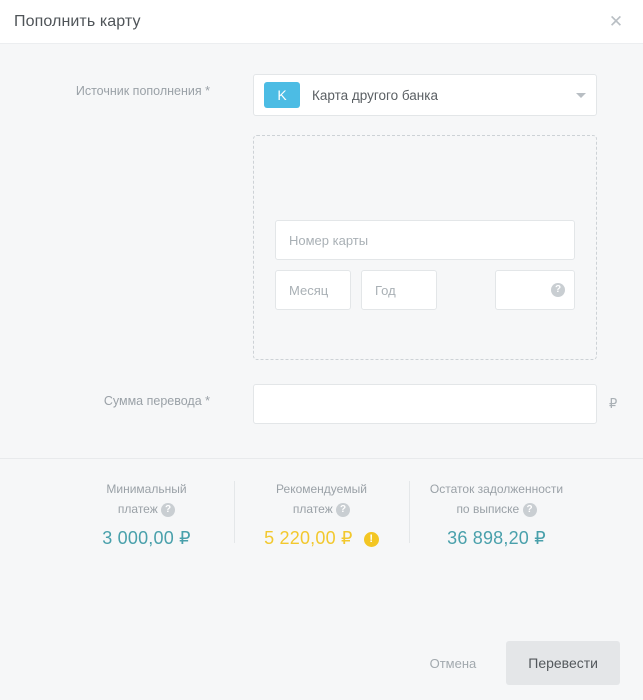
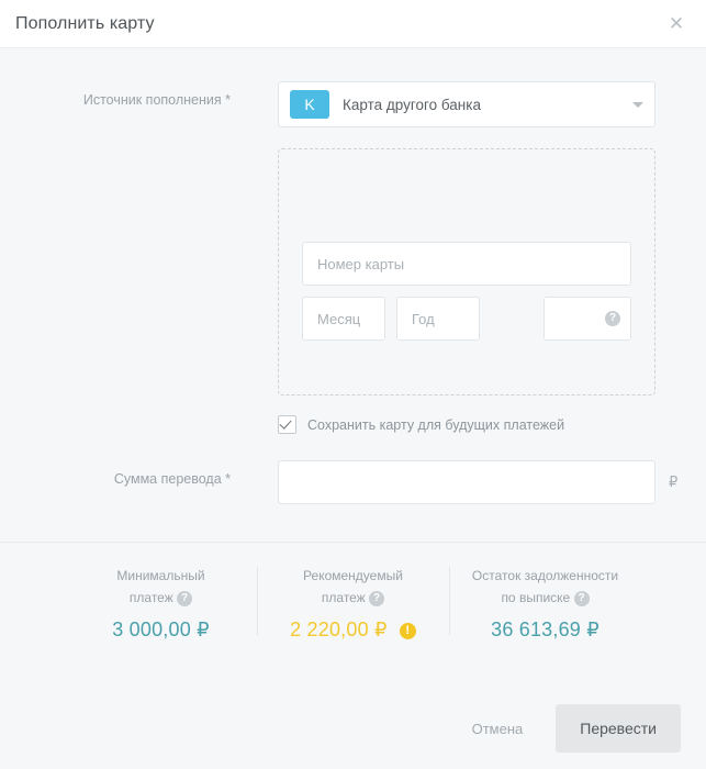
  Пополнить карту
  ✕
  Источник пополнения *
  K
  Карта другого банка
  Номер карты
  Месяц
  Год
  ?
+ Сохранить карту для будущих платежей
  Сумма перевода *
  ₽
  Минимальный
  платеж ?
  3 000,00 ₽
  Рекомендуемый
  платеж ?
- 5 220,00 ₽ !
+ 2 220,00 ₽ !
  Остаток задолженности
  по выписке ?
- 36 898,20 ₽
+ 36 613,69 ₽
  Отмена
  Перевести
